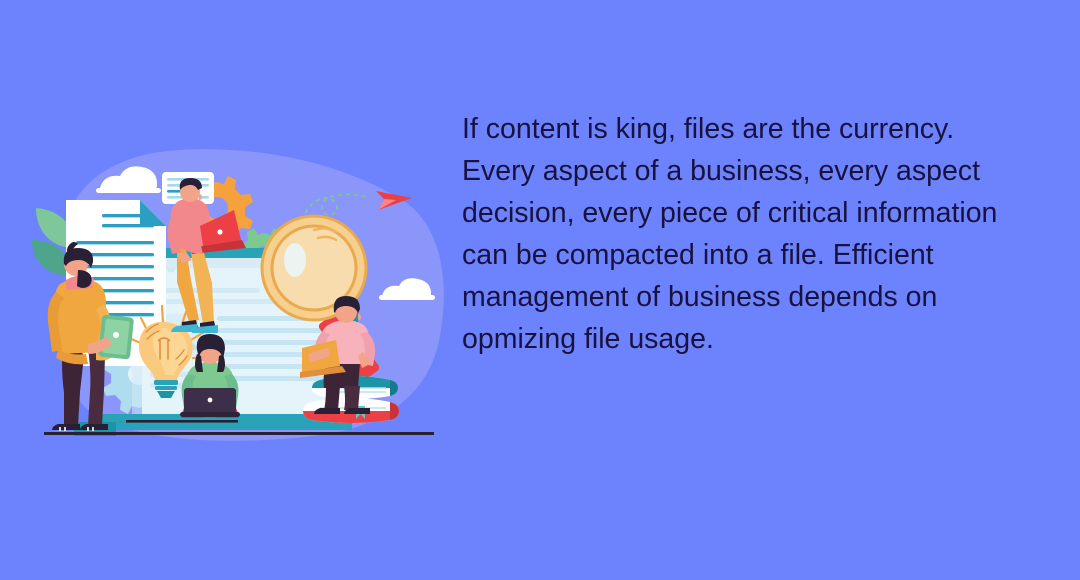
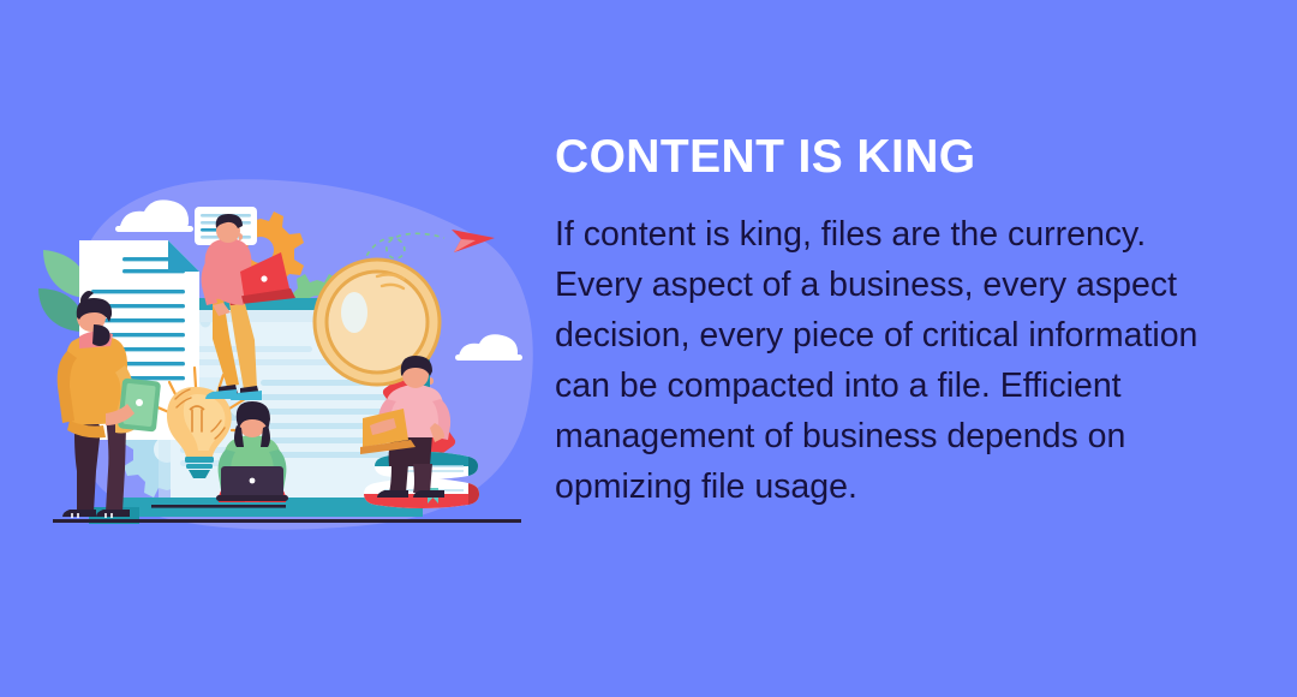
+ CONTENT IS KING
  If content is king, files are the currency. Every aspect of a business, every aspect decision, every piece of critical information can be compacted into a file. Efficient management of business depends on opmizing file usage.
